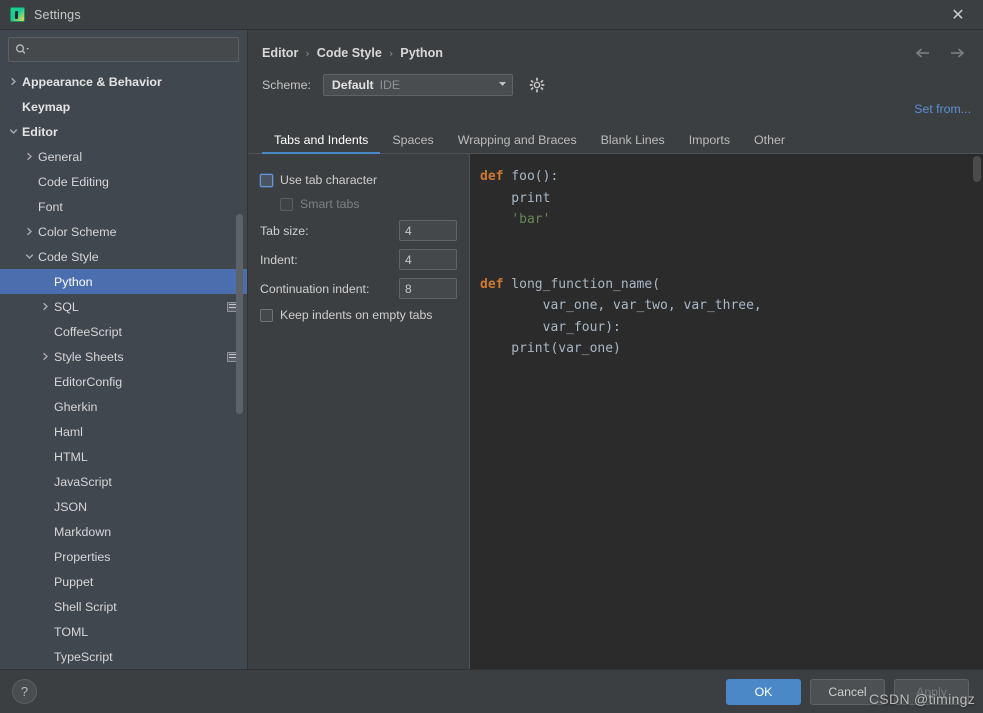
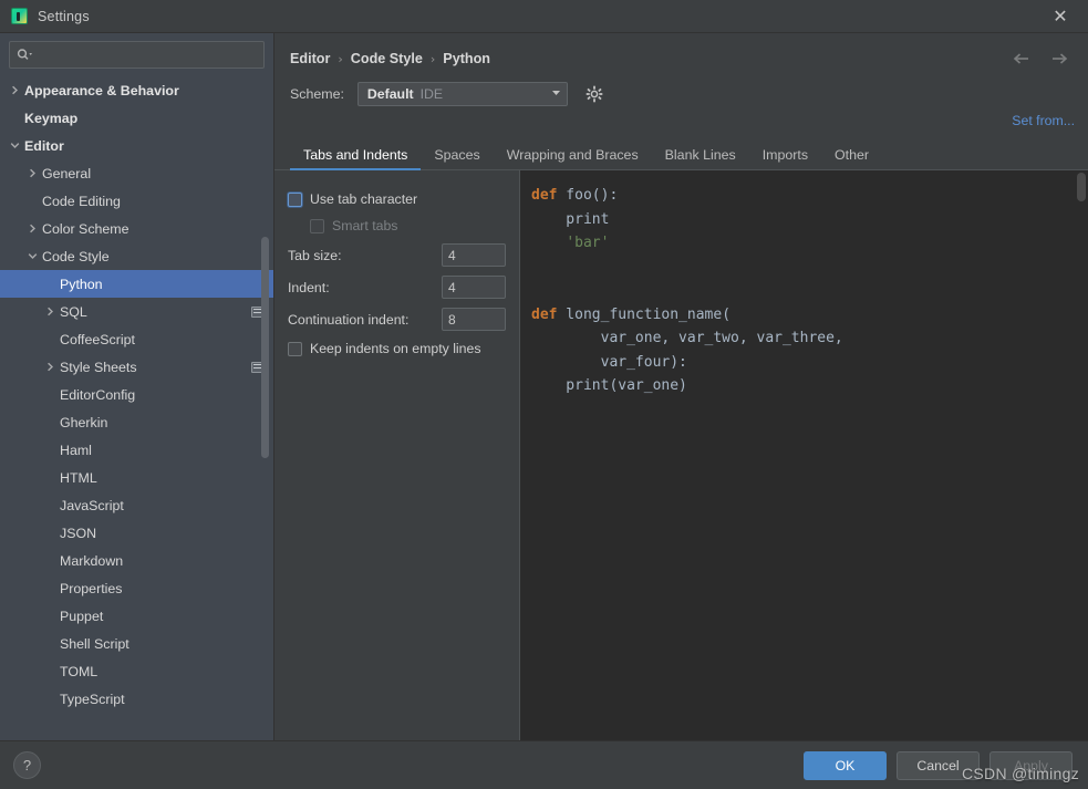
  Settings
  ✕
  Appearance & Behavior
  Keymap
  Editor
  General
  Code Editing
- Font
  Color Scheme
  Code Style
  Python
  SQL
  CoffeeScript
  Style Sheets
  EditorConfig
  Gherkin
  Haml
  HTML
  JavaScript
  JSON
  Markdown
  Properties
  Puppet
  Shell Script
  TOML
  TypeScript
  Editor
  ›
  Code Style
  ›
  Python
  Scheme:
  Default
  IDE
  Set from...
  Tabs and Indents
  Spaces
  Wrapping and Braces
  Blank Lines
  Imports
  Other
  Use tab character
  Smart tabs
  Tab size:
  4
  Indent:
  4
  Continuation indent:
  8
- Keep indents on empty tabs
+ Keep indents on empty lines
  def foo():
  print
  'bar' def long_function_name(
  var_one, var_two, var_three,
  var_four):
  print(var_one)
  ?
  OK
  Cancel
  Apply
  CSDN @timingz
